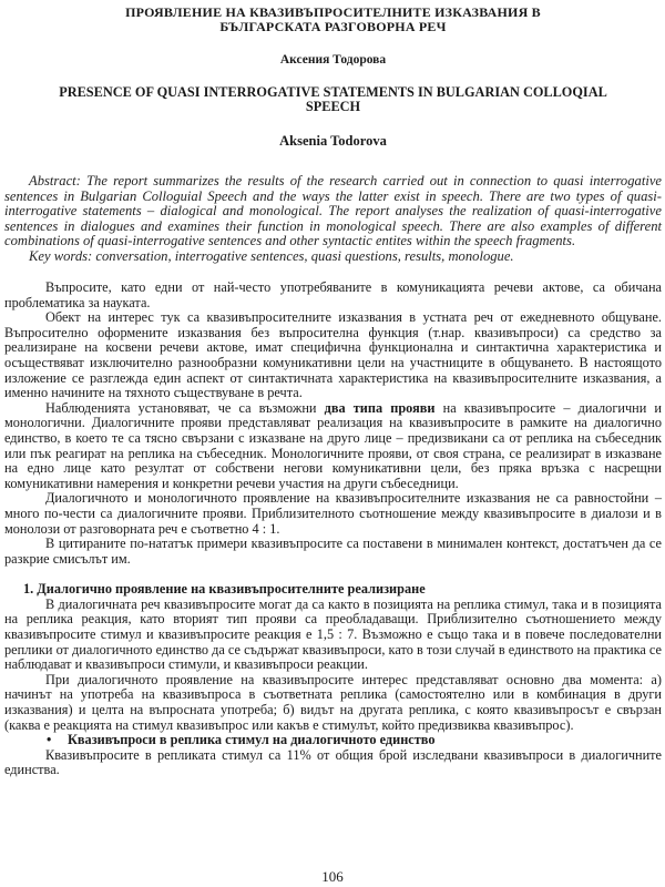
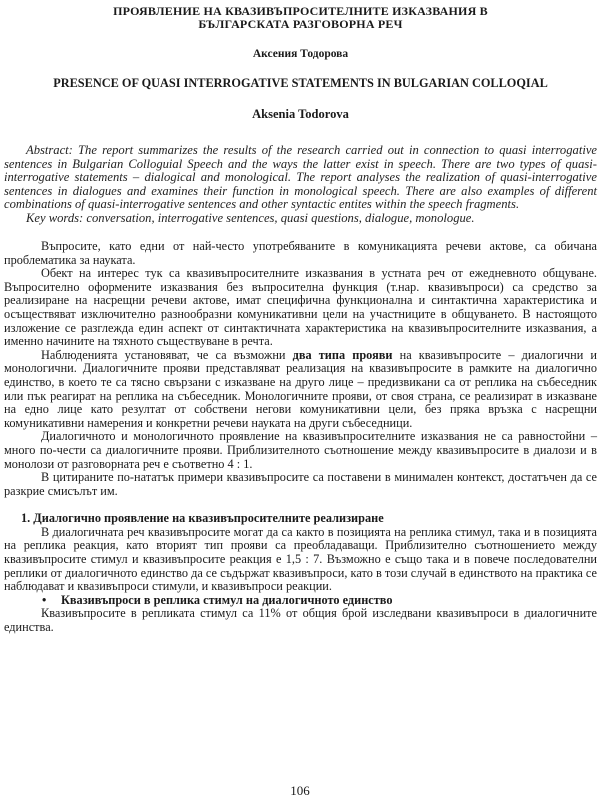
  ПРОЯВЛЕНИЕ НА КВАЗИВЪПРОСИТЕЛНИТЕ ИЗКАЗВАНИЯ В
  БЪЛГАРСКАТА РАЗГОВОРНА РЕЧ
  Аксения Тодорова
  PRESENCE OF QUASI INTERROGATIVE STATEMENTS IN BULGARIAN COLLOQIAL
- SPEECH
  Aksenia Todorova
  Abstract: The report summarizes the results of the research carried out in connection to quasi interrogative sentences in Bulgarian Colloguial Speech and the ways the latter exist in speech. There are two types of quasi-interrogative statements – dialogical and monological. The report analyses the realization of quasi-interrogative sentences in dialogues and examines their function in monological speech. There are also examples of different combinations of quasi-interrogative sentences and other syntactic entites within the speech fragments.
- Key words: conversation, interrogative sentences, quasi questions, results, monologue.
+ Key words: conversation, interrogative sentences, quasi questions, dialogue, monologue.
  Въпросите, като едни от най-често употребяваните в комуникацията речеви актове, са обичана проблематика за науката.
- Обект на интерес тук са квазивъпросителните изказвания в устната реч от ежедневното общуване. Въпросително оформените изказвания без въпросителна функция (т.нар. квазивъпроси) са средство за реализиране на косвени речеви актове, имат специфична функционална и синтактична характеристика и осъществяват изключително разнообразни комуникативни цели на участниците в общуването. В настоящото изложение се разглежда един аспект от синтактичната характеристика на квазивъпросителните изказвания, а именно начините на тяхното съществуване в речта.
+ Обект на интерес тук са квазивъпросителните изказвания в устната реч от ежедневното общуване. Въпросително оформените изказвания без въпросителна функция (т.нар. квазивъпроси) са средство за реализиране на насрещни речеви актове, имат специфична функционална и синтактична характеристика и осъществяват изключително разнообразни комуникативни цели на участниците в общуването. В настоящото изложение се разглежда един аспект от синтактичната характеристика на квазивъпросителните изказвания, а именно начините на тяхното съществуване в речта.
- Наблюденията установяват, че са възможни два типа прояви на квазивъпросите – диалогични и монологични. Диалогичните прояви представляват реализация на квазивъпросите в рамките на диалогично единство, в което те са тясно свързани с изказване на друго лице – предизвикани са от реплика на събеседник или пък реагират на реплика на събеседник. Монологичните прояви, от своя страна, се реализират в изказване на едно лице като резултат от собствени негови комуникативни цели, без пряка връзка с насрещни комуникативни намерения и конкретни речеви участия на други събеседници.
+ Наблюденията установяват, че са възможни два типа прояви на квазивъпросите – диалогични и монологични. Диалогичните прояви представляват реализация на квазивъпросите в рамките на диалогично единство, в което те са тясно свързани с изказване на друго лице – предизвикани са от реплика на събеседник или пък реагират на реплика на събеседник. Монологичните прояви, от своя страна, се реализират в изказване на едно лице като резултат от собствени негови комуникативни цели, без пряка връзка с насрещни комуникативни намерения и конкретни речеви науката на други събеседници.
  Диалогичното и монологичното проявление на квазивъпросителните изказвания не са равностойни – много по-чести са диалогичните прояви. Приблизителното съотношение между квазивъпросите в диалози и в монолози от разговорната реч е съответно 4 : 1.
  В цитираните по-нататък примери квазивъпросите са поставени в минимален контекст, достатъчен да се разкрие смисълът им.
  1. Диалогично проявление на квазивъпросителните реализиране
  В диалогичната реч квазивъпросите могат да са както в позицията на реплика стимул, така и в позицията на реплика реакция, като вторият тип прояви са преобладаващи. Приблизително съотношението между квазивъпросите стимул и квазивъпросите реакция е 1,5 : 7. Възможно е също така и в повече последователни реплики от диалогичното единство да се съдържат квазивъпроси, като в този случай в единството на практика се наблюдават и квазивъпроси стимули, и квазивъпроси реакции.
- При диалогичното проявление на квазивъпросите интерес представляват основно два момента: а) начинът на употреба на квазивъпроса в съответната реплика (самостоятелно или в комбинация в други изказвания) и целта на въпросната употреба; б) видът на другата реплика, с която квазивъпросът е свързан (каква е реакцията на стимул квазивъпрос или какъв е стимулът, който предизвиква квазивъпрос).
  •
  Квазивъпроси в реплика стимул на диалогичното единство
  Квазивъпросите в репликата стимул са 11% от общия брой изследвани квазивъпроси в диалогичните единства.
  106
